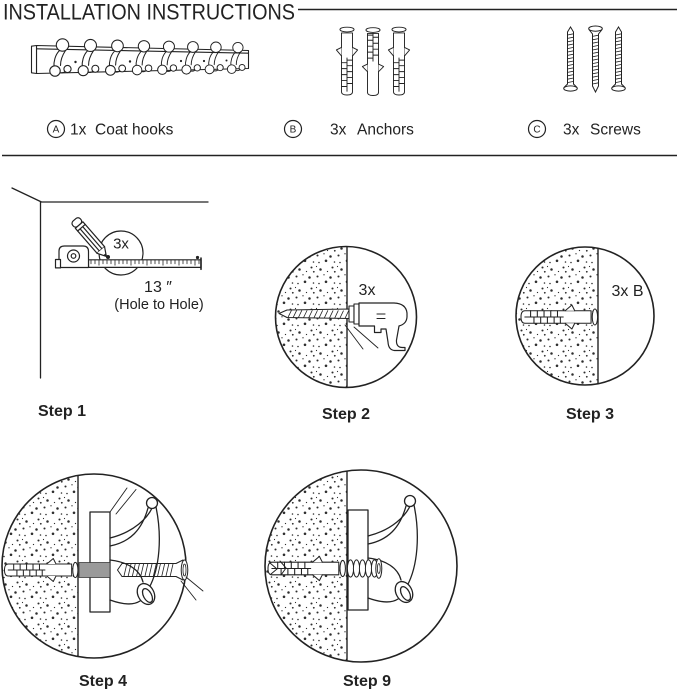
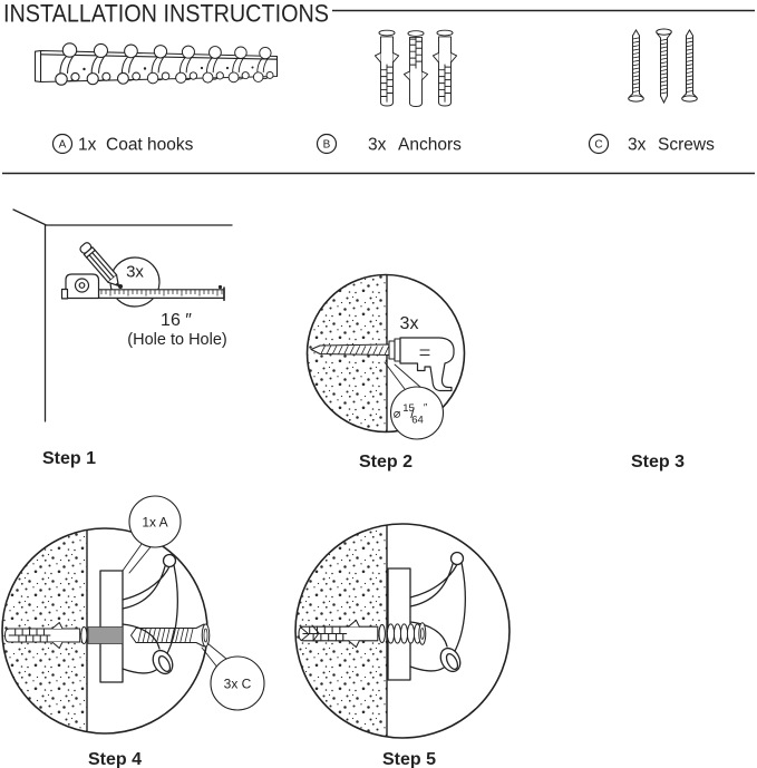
  INSTALLATION INSTRUCTIONS
  A
  1x
  Coat hooks
  B
  3x
  Anchors
  C
  3x
  Screws
  3x
- 13 ″
+ 16 ″
  (Hole to Hole)
  Step 1
  3x
+ ⌀
+ 15
+ /
+ 64
+ ″
  Step 2
- 3x B
  Step 3
+ 1x A
+ 3x C
  Step 4
- Step 9
+ Step 5
